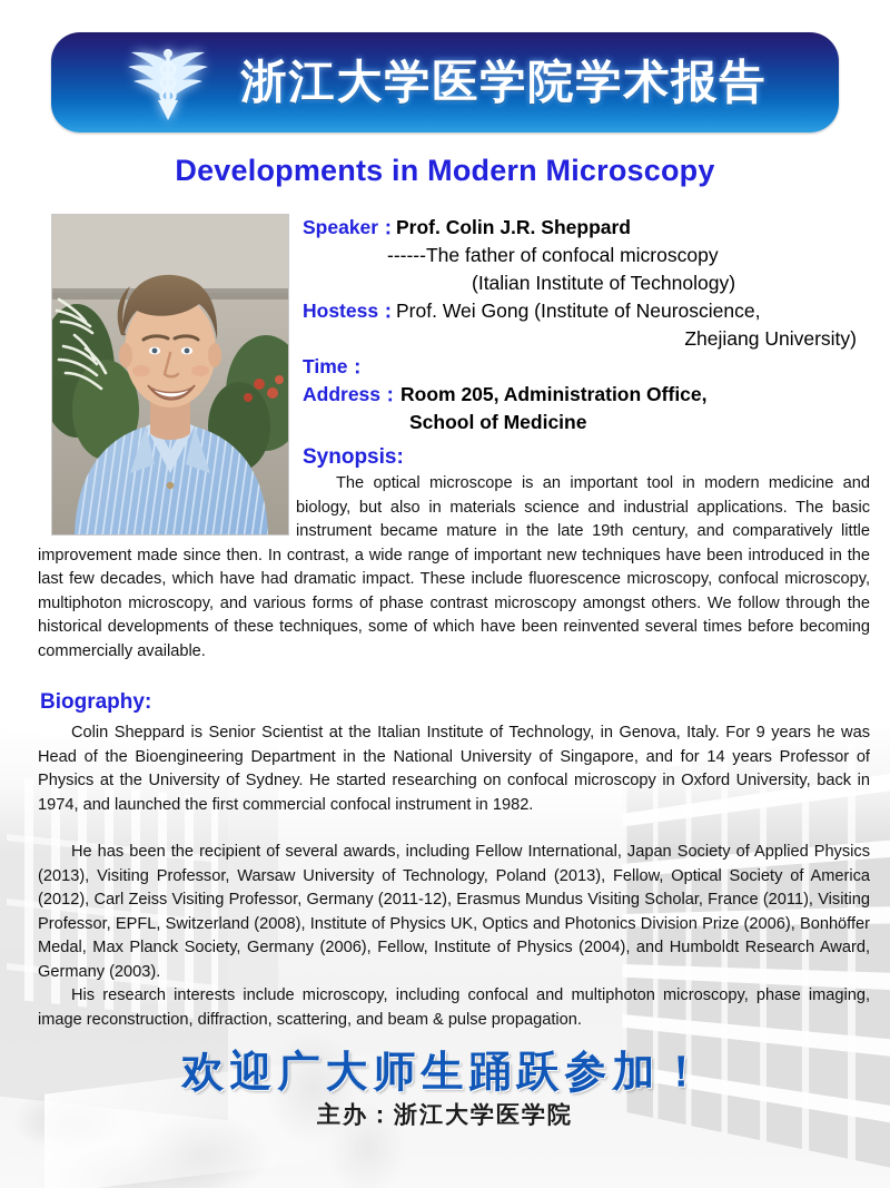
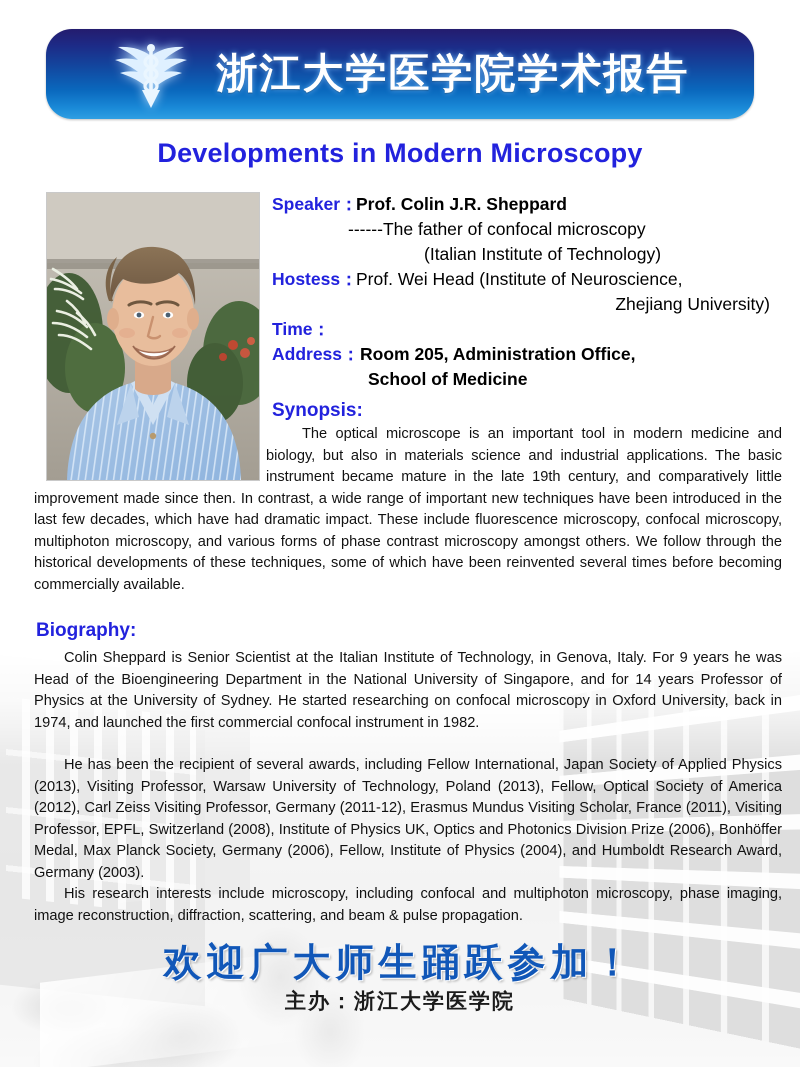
  浙江大学医学院学术报告
  Developments in Modern Microscopy
  Speaker：
  Prof. Colin J.R. Sheppard
  ------The father of confocal microscopy
  (Italian Institute of Technology)
  Hostess：
- Prof. Wei Gong (Institute of Neuroscience,
+ Prof. Wei Head (Institute of Neuroscience,
  Zhejiang University)
  Time：
  Address：
  Room 205, Administration Office,
  School of Medicine
  Synopsis:
  The optical microscope is an important tool in modern medicine and biology, but also in materials science and industrial applications. The basic instrument became mature in the late 19th century, and comparatively little improvement made since then. In contrast, a wide range of important new techniques have been introduced in the last few decades, which have had dramatic impact. These include fluorescence microscopy, confocal microscopy, multiphoton microscopy, and various forms of phase contrast microscopy amongst others. We follow through the historical developments of these techniques, some of which have been reinvented several times before becoming commercially available.
  Biography:
  Colin Sheppard is Senior Scientist at the Italian Institute of Technology, in Genova, Italy. For 9 years he was Head of the Bioengineering Department in the National University of Singapore, and for 14 years Professor of Physics at the University of Sydney. He started researching on confocal microscopy in Oxford University, back in 1974, and launched the first commercial confocal instrument in 1982.
  He has been the recipient of several awards, including Fellow International, Japan Society of Applied Physics (2013), Visiting Professor, Warsaw University of Technology, Poland (2013), Fellow, Optical Society of America (2012), Carl Zeiss Visiting Professor, Germany (2011-12), Erasmus Mundus Visiting Scholar, France (2011), Visiting Professor, EPFL, Switzerland (2008), Institute of Physics UK, Optics and Photonics Division Prize (2006), Bonhöffer Medal, Max Planck Society, Germany (2006), Fellow, Institute of Physics (2004), and Humboldt Research Award, Germany (2003).
  His research interests include microscopy, including confocal and multiphoton microscopy, phase imaging, image reconstruction, diffraction, scattering, and beam & pulse propagation.
  欢迎广大师生踊跃参加！
  主办：浙江大学医学院
